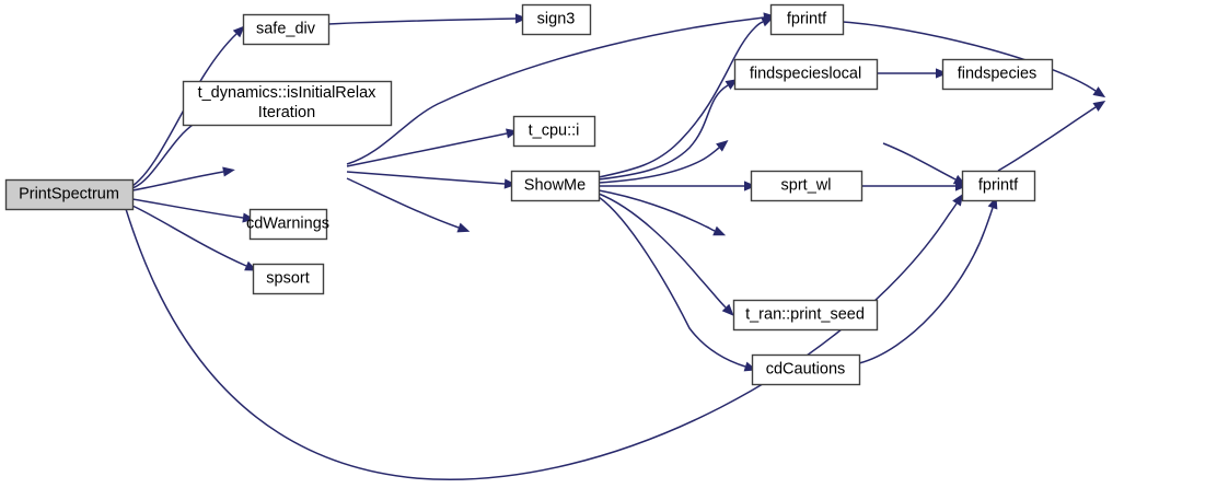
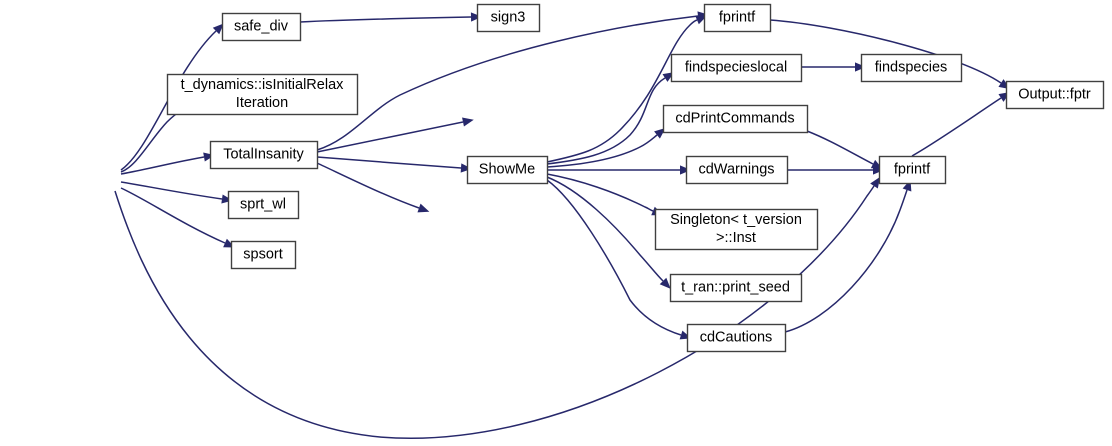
- PrintSpectrum
  safe_div
  t_dynamics::isInitialRelax Iteration
+ TotalInsanity
- cdWarnings
+ sprt_wl
  spsort
  sign3
- t_cpu::i
  ShowMe
  fprintf
  findspecieslocal
  findspecies
+ cdPrintCommands
- sprt_wl
+ cdWarnings
+ Singleton< t_version >::Inst
  t_ran::print_seed
  cdCautions
  fprintf
+ Output::fptr
